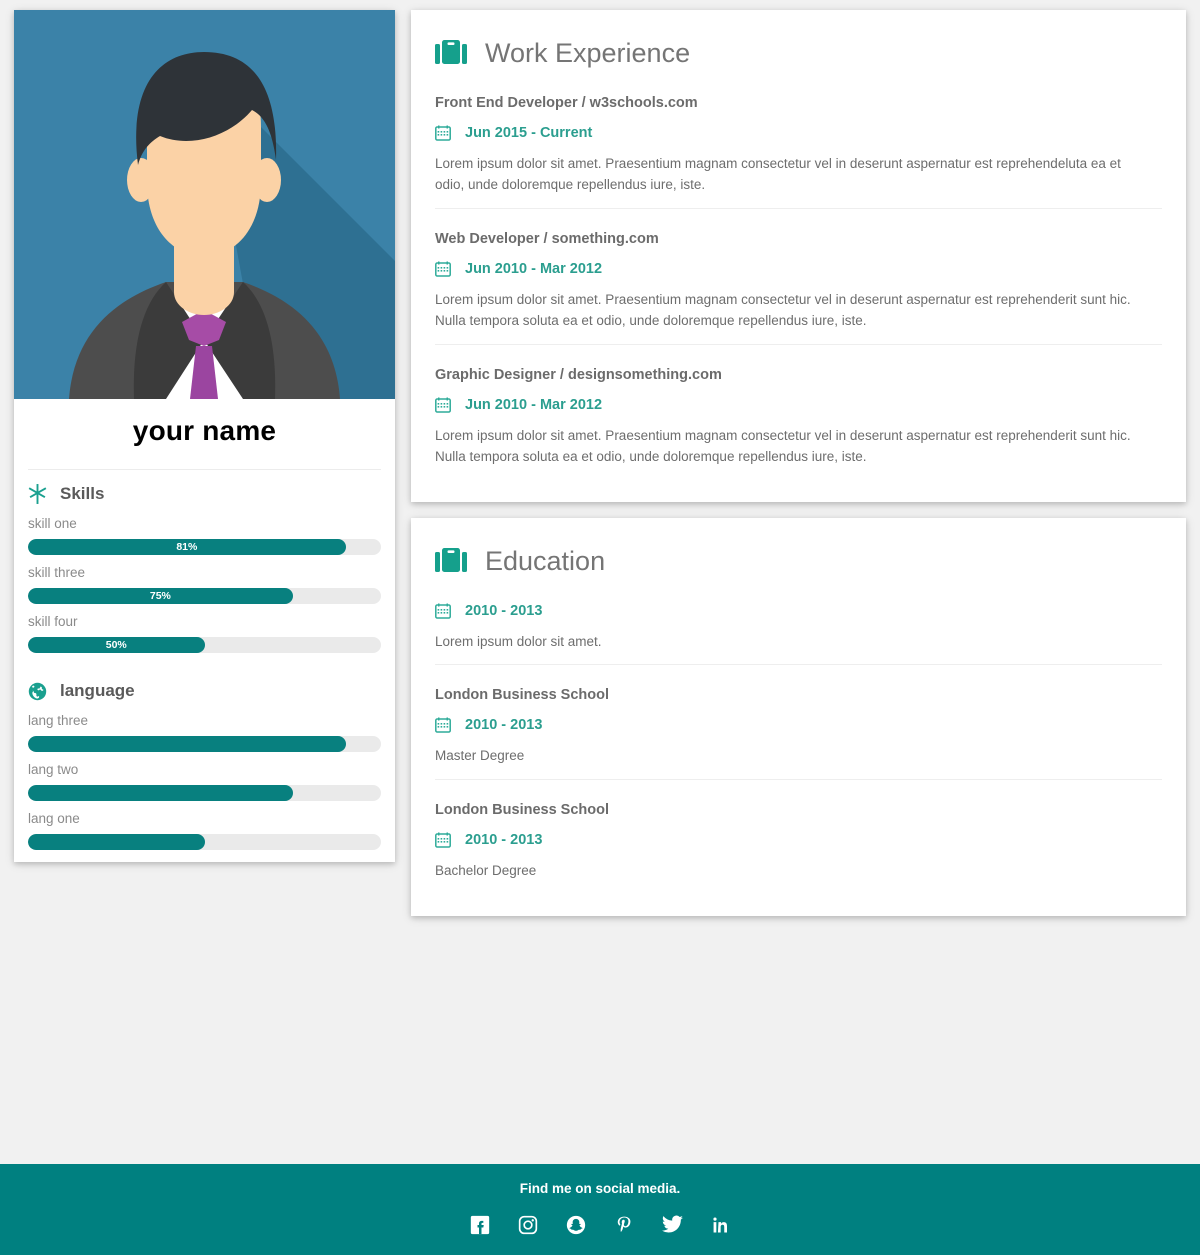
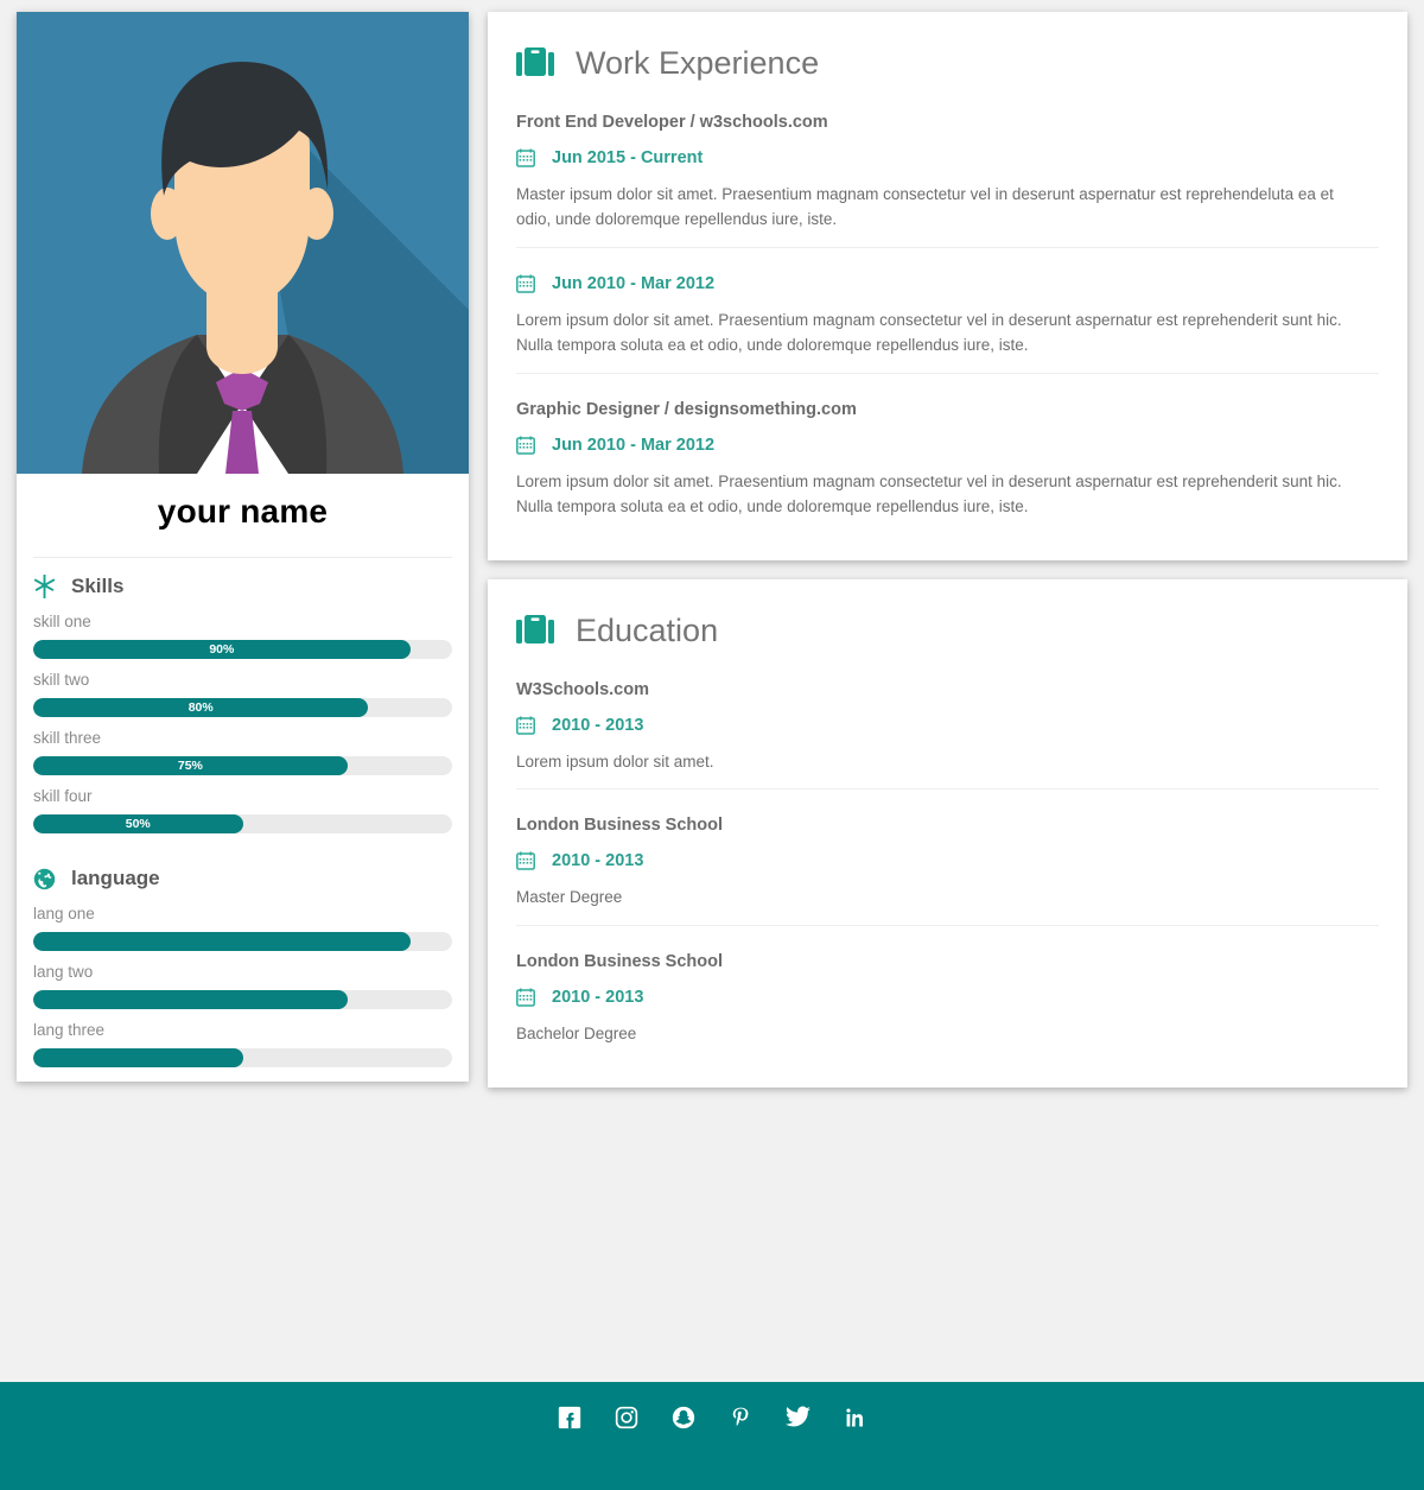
  your name
  Skills
  skill one
- 81%
+ 90%
+ skill two
+ 80%
  skill three
  75%
  skill four
  50%
  language
- lang three
+ lang one
  lang two
- lang one
+ lang three
  Work Experience
  Front End Developer / w3schools.com
  Jun 2015 - Current
- Lorem ipsum dolor sit amet. Praesentium magnam consectetur vel in deserunt aspernatur est reprehendeluta ea et odio, unde doloremque repellendus iure, iste.
+ Master ipsum dolor sit amet. Praesentium magnam consectetur vel in deserunt aspernatur est reprehendeluta ea et odio, unde doloremque repellendus iure, iste.
- Web Developer / something.com
  Jun 2010 - Mar 2012
  Lorem ipsum dolor sit amet. Praesentium magnam consectetur vel in deserunt aspernatur est reprehenderit sunt hic. Nulla tempora soluta ea et odio, unde doloremque repellendus iure, iste.
  Graphic Designer / designsomething.com
  Jun 2010 - Mar 2012
  Lorem ipsum dolor sit amet. Praesentium magnam consectetur vel in deserunt aspernatur est reprehenderit sunt hic. Nulla tempora soluta ea et odio, unde doloremque repellendus iure, iste.
  Education
+ W3Schools.com
  2010 - 2013
  Lorem ipsum dolor sit amet.
  London Business School
  2010 - 2013
  Master Degree
  London Business School
  2010 - 2013
  Bachelor Degree
- Find me on social media.
